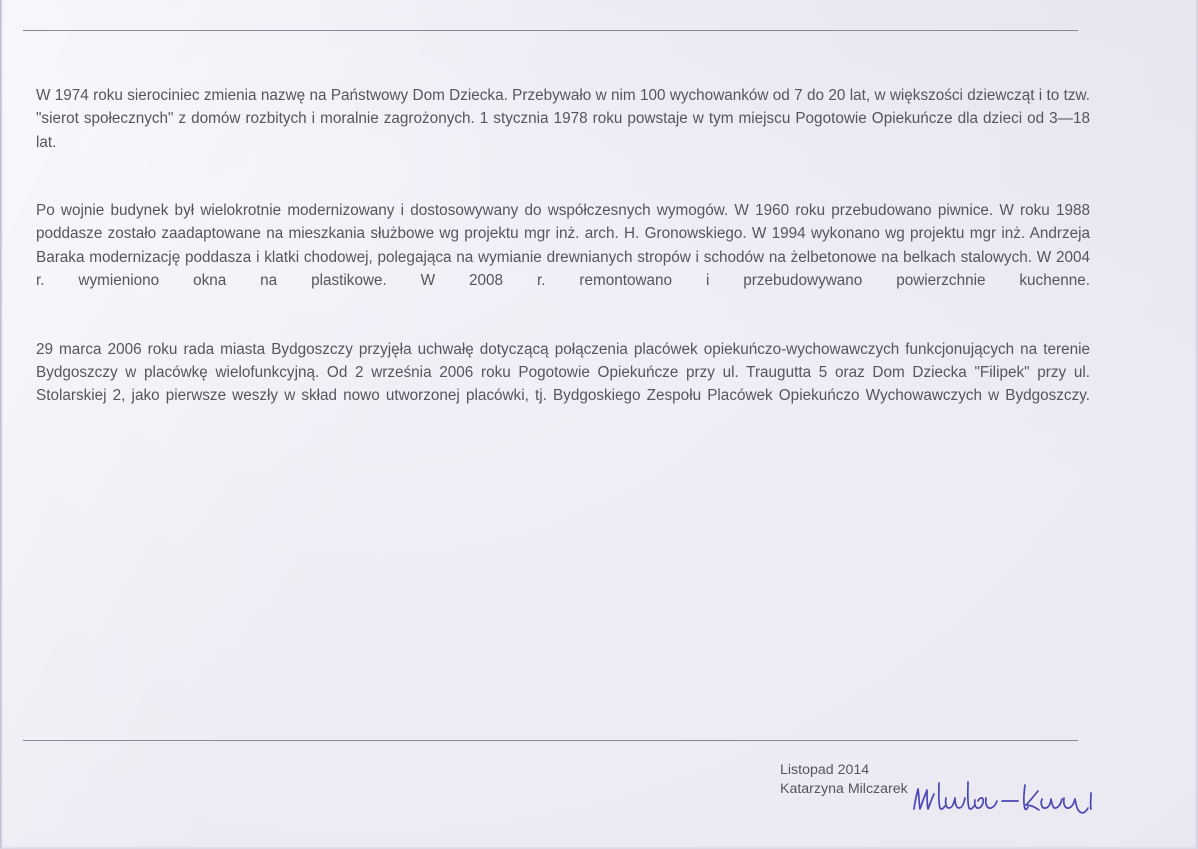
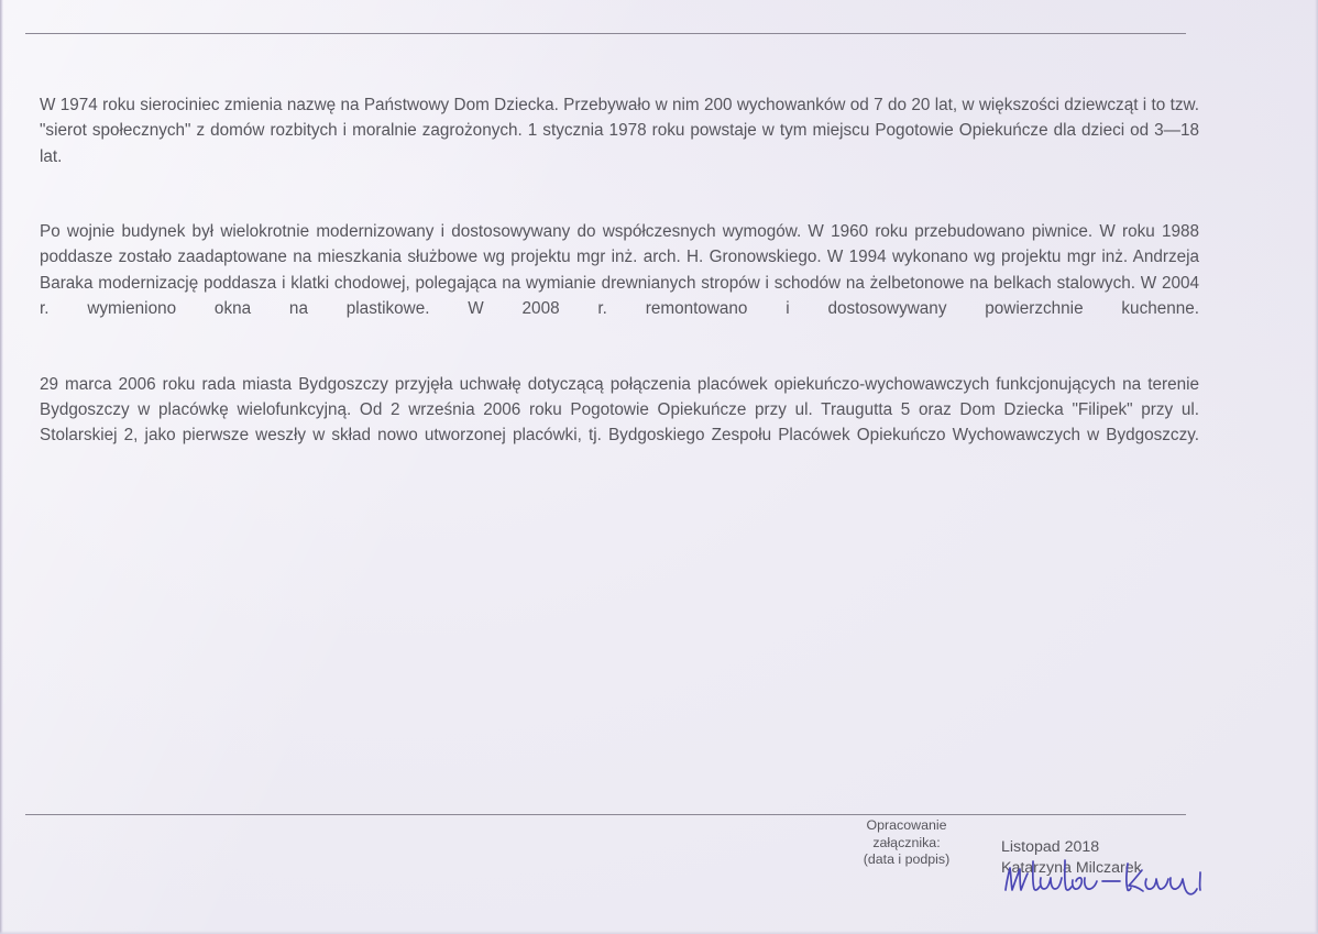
- W 1974 roku sierociniec zmienia nazwę na Państwowy Dom Dziecka. Przebywało w nim 100 wychowanków od 7 do 20 lat, w większości dziewcząt i to tzw. "sierot społecznych" z domów rozbitych i moralnie zagrożonych. 1 stycznia 1978 roku powstaje w tym miejscu Pogotowie Opiekuńcze dla dzieci od 3—18 lat.
+ W 1974 roku sierociniec zmienia nazwę na Państwowy Dom Dziecka. Przebywało w nim 200 wychowanków od 7 do 20 lat, w większości dziewcząt i to tzw. "sierot społecznych" z domów rozbitych i moralnie zagrożonych. 1 stycznia 1978 roku powstaje w tym miejscu Pogotowie Opiekuńcze dla dzieci od 3—18 lat.
- Po wojnie budynek był wielokrotnie modernizowany i dostosowywany do współczesnych wymogów. W 1960 roku przebudowano piwnice. W roku 1988 poddasze zostało zaadaptowane na mieszkania służbowe wg projektu mgr inż. arch. H. Gronowskiego. W 1994 wykonano wg projektu mgr inż. Andrzeja Baraka modernizację poddasza i klatki chodowej, polegająca na wymianie drewnianych stropów i schodów na żelbetonowe na belkach stalowych. W 2004 r. wymieniono okna na plastikowe. W 2008 r. remontowano i przebudowywano powierzchnie kuchenne.
+ Po wojnie budynek był wielokrotnie modernizowany i dostosowywany do współczesnych wymogów. W 1960 roku przebudowano piwnice. W roku 1988 poddasze zostało zaadaptowane na mieszkania służbowe wg projektu mgr inż. arch. H. Gronowskiego. W 1994 wykonano wg projektu mgr inż. Andrzeja Baraka modernizację poddasza i klatki chodowej, polegająca na wymianie drewnianych stropów i schodów na żelbetonowe na belkach stalowych. W 2004 r. wymieniono okna na plastikowe. W 2008 r. remontowano i dostosowywany powierzchnie kuchenne.
  29 marca 2006 roku rada miasta Bydgoszczy przyjęła uchwałę dotyczącą połączenia placówek opiekuńczo-wychowawczych funkcjonujących na terenie Bydgoszczy w placówkę wielofunkcyjną. Od 2 września 2006 roku Pogotowie Opiekuńcze przy ul. Traugutta 5 oraz Dom Dziecka "Filipek" przy ul. Stolarskiej 2, jako pierwsze weszły w skład nowo utworzonej placówki, tj. Bydgoskiego Zespołu Placówek Opiekuńczo Wychowawczych w Bydgoszczy.
+ Opracowanie
+ załącznika:
+ (data i podpis)
- Listopad 2014
+ Listopad 2018
  Katarzyna Milczarek
